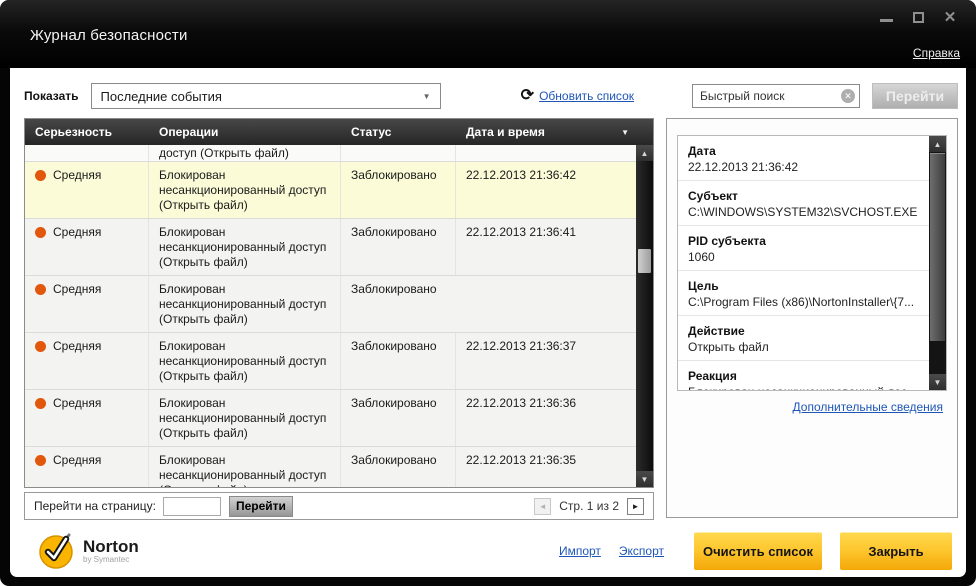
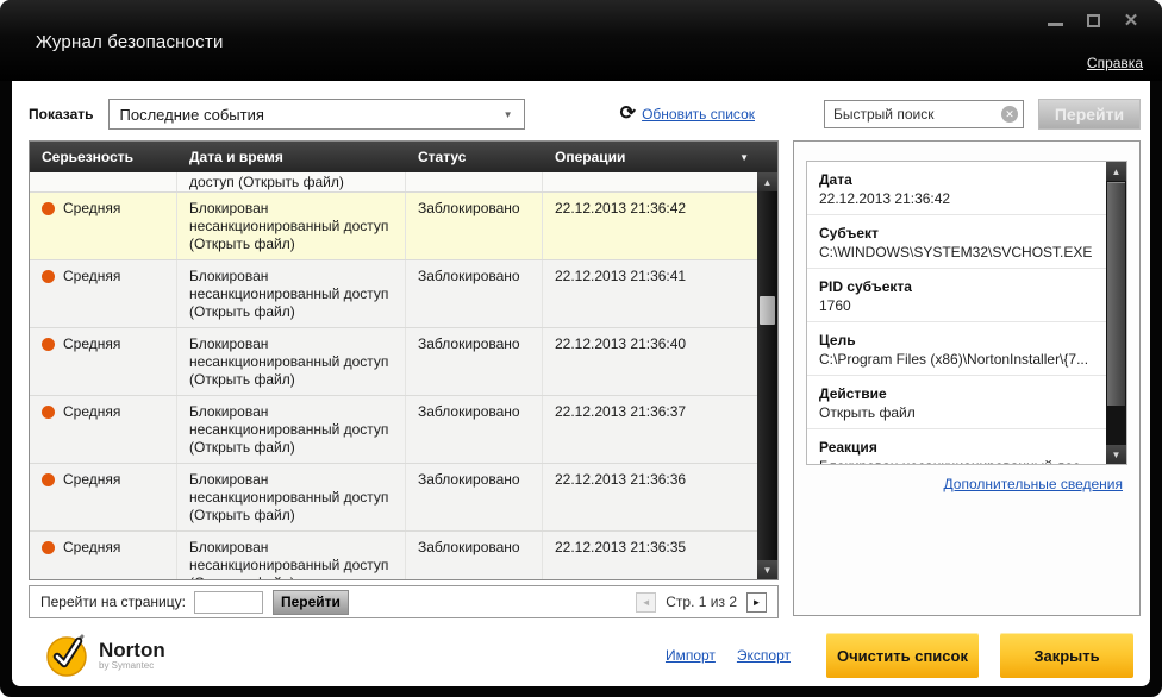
  Журнал безопасности
  ✕
  Справка
  Показать
  Последние события
  ▼
  ⟳
  Обновить список
  Быстрый поиск
  ✕
  Перейти
  Серьезность
- Операции
+ Дата и время
  Статус
- Дата и время
+ Операции
  ▼
  доступ (Открыть файл)
  Средняя
  Блокирован несанкционированный доступ (Открыть файл)
  Заблокировано
  22.12.2013 21:36:42
  Средняя
  Блокирован несанкционированный доступ (Открыть файл)
  Заблокировано
  22.12.2013 21:36:41
  Средняя
  Блокирован несанкционированный доступ (Открыть файл)
  Заблокировано
+ 22.12.2013 21:36:40
  Средняя
  Блокирован несанкционированный доступ (Открыть файл)
  Заблокировано
  22.12.2013 21:36:37
  Средняя
  Блокирован несанкционированный доступ (Открыть файл)
  Заблокировано
  22.12.2013 21:36:36
  Средняя
  Блокирован несанкционированный доступ
  Заблокировано
  22.12.2013 21:36:35
  ▲
  ▼
  Перейти на страницу:
  Перейти
  ◄
  Стр. 1 из 2
  ►
  Дата
  22.12.2013 21:36:42
  Субъект
  C:\WINDOWS\SYSTEM32\SVCHOST.EXE
  PID субъекта
- 1060
+ 1760
  Цель
  C:\Program Files (x86)\NortonInstaller\{7...
  Действие
  Открыть файл
  Реакция
  ▲
  ▼
  Дополнительные сведения
  Norton
  by Symantec
  Импорт
  Экспорт
  Очистить список
  Закрыть
